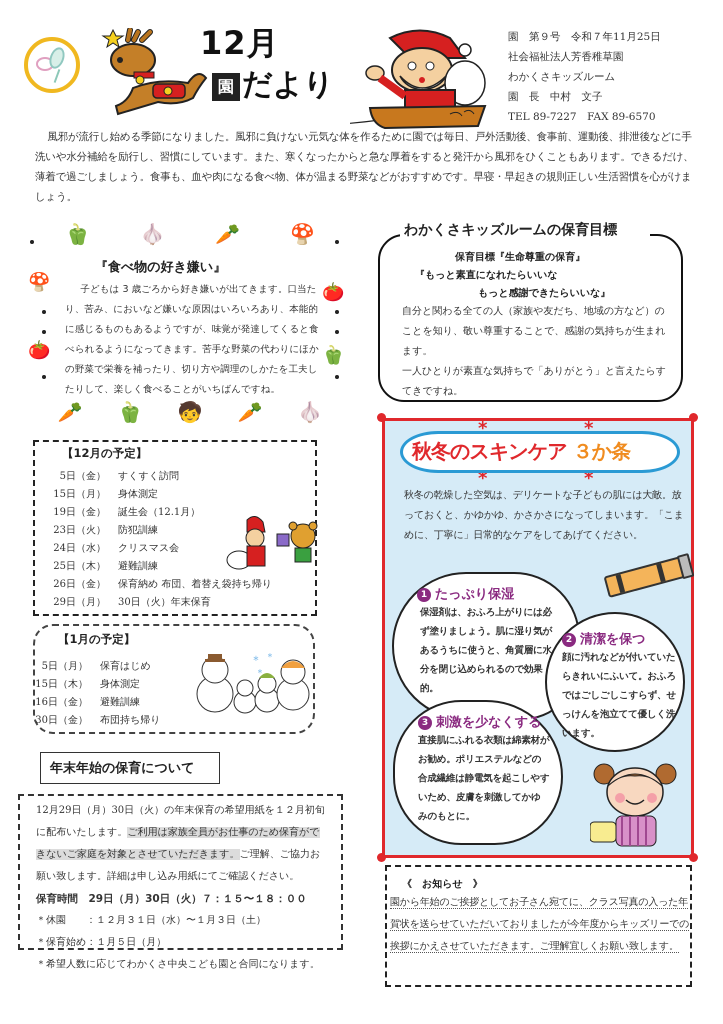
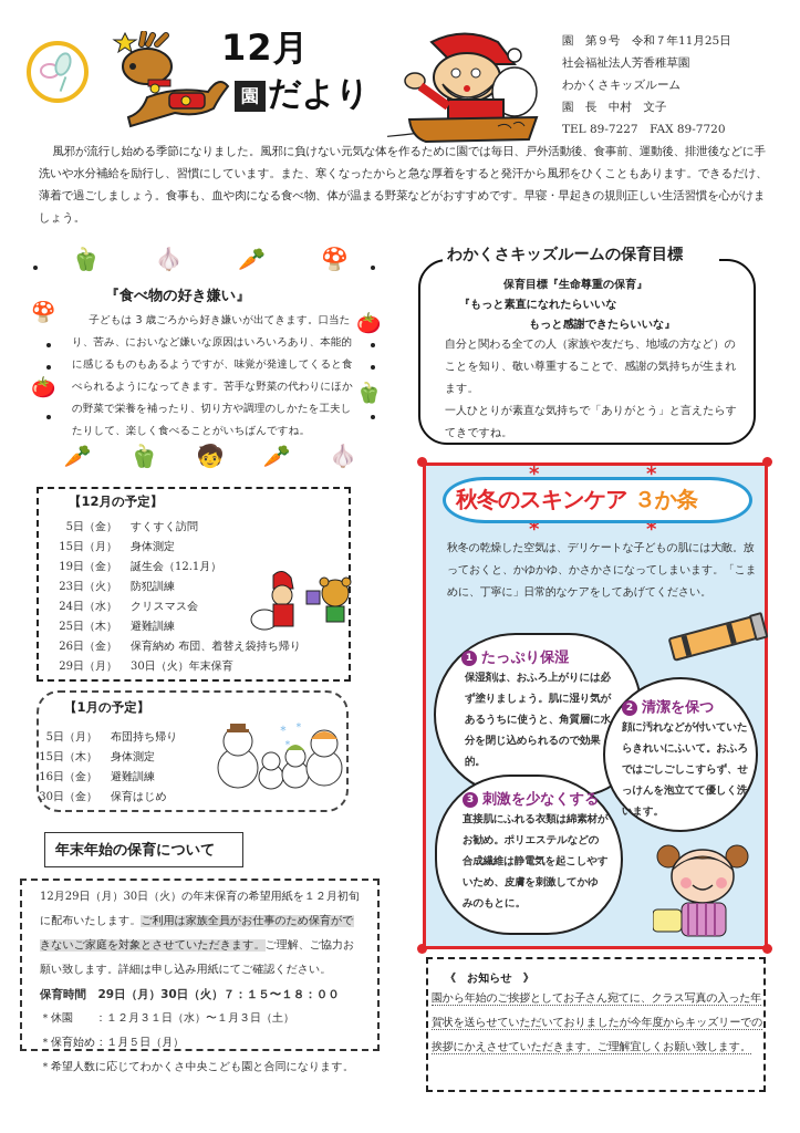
  12月
  園 だより
  園 第９号 令和７年11月25日
  社会福祉法人芳香稚草園
  わかくさキッズルーム
  園 長 中村 文子
- TEL 89-7227 FAX 89-6570
+ TEL 89-7227 FAX 89-7720
  風邪が流行し始める季節になりました。風邪に負けない元気な体を作るために園では毎日、戸外活動後、食事前、運動後、排泄後などに手洗いや水分補給を励行し、習慣にしています。また、寒くなったからと急な厚着をすると発汗から風邪をひくこともあります。できるだけ、薄着で過ごしましょう。食事も、血や肉になる食べ物、体が温まる野菜などがおすすめです。早寝・早起きの規則正しい生活習慣を心がけましょう。
  🫑
  🧄
  🥕
  🍄
  🍄
  🍅
  🍅
  🫑
  『食べ物の好き嫌い』
  子どもは 3 歳ごろから好き嫌いが出てきます。口当たり、苦み、においなど嫌いな原因はいろいろあり、本能的に感じるものもあるようですが、味覚が発達してくると食べられるようになってきます。苦手な野菜の代わりにほかの野菜で栄養を補ったり、切り方や調理のしかたを工夫したりして、楽しく食べることがいちばんですね。
  🥕
  🫑
  🧒
  🥕
  🧄
  【12月の予定】
  5日（金） すくすく訪問
  15日（月） 身体測定
  19日（金） 誕生会（12.1月）
  23日（火） 防犯訓練
  24日（水） クリスマス会
  25日（木） 避難訓練
  26日（金） 保育納め 布団、着替え袋持ち帰り
  29日（月） 30日（火）年末保育
  【1月の予定】
- 5日（月） 保育はじめ
+ 5日（月） 布団持ち帰り
  15日（木） 身体測定
  16日（金） 避難訓練
- 30日（金） 布団持ち帰り
+ 30日（金） 保育はじめ
  ＊
  ＊
  ＊
  年末年始の保育について
  12月29日（月）30日（火）の年末保育の希望用紙を１２月初旬に配布いたします。ご利用は家族全員がお仕事のため保育ができないご家庭を対象とさせていただきます。ご理解、ご協力お願い致します。詳細は申し込み用紙にてご確認ください。
  保育時間 29日（月）30日（火）７：１５〜１８：００
  ＊休園 ：１２月３１日（水）〜１月３日（土）
  ＊保育始め：１月５日（月）
  ＊希望人数に応じてわかくさ中央こども園と合同になります。
  わかくさキッズルームの保育目標
  保育目標『生命尊重の保育』
  『もっと素直になれたらいいな
  もっと感謝できたらいいな』
  自分と関わる全ての人（家族や友だち、地域の方など）のことを知り、敬い尊重することで、感謝の気持ちが生まれます。
  一人ひとりが素直な気持ちで「ありがとう」と言えたらすてきですね。
  *
  *
  *
  *
  秋冬のスキンケア ３か条
  秋冬の乾燥した空気は、デリケートな子どもの肌には大敵。放っておくと、かゆかゆ、かさかさになってしまいます。「こまめに、丁寧に」日常的なケアをしてあげてください。
  1 たっぷり保湿
  保湿剤は、おふろ上がりには必ず塗りましょう。肌に湿り気があるうちに使うと、角質層に水分を閉じ込められるので効果的。
  2 清潔を保つ
  顔に汚れなどが付いていたらきれいにふいて。おふろではごしごしこすらず、せっけんを泡立てて優しく洗います。
  3 刺激を少なくする
  直接肌にふれる衣類は綿素材がお勧め。ポリエステルなどの合成繊維は静電気を起こしやすいため、皮膚を刺激してかゆみのもとに。
  《 お知らせ 》
  園から年始のご挨拶としてお子さん宛てに、クラス写真の入った年賀状を送らせていただいておりましたが今年度からキッズリーでの挨拶にかえさせていただきます。ご理解宜しくお願い致します。
